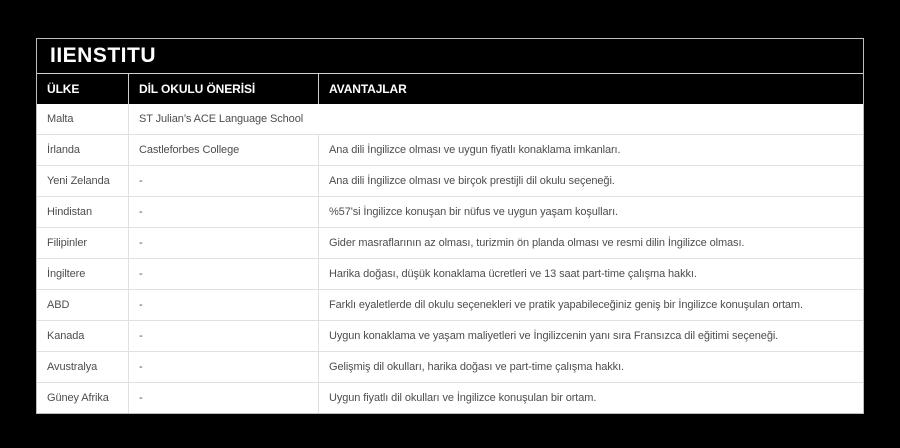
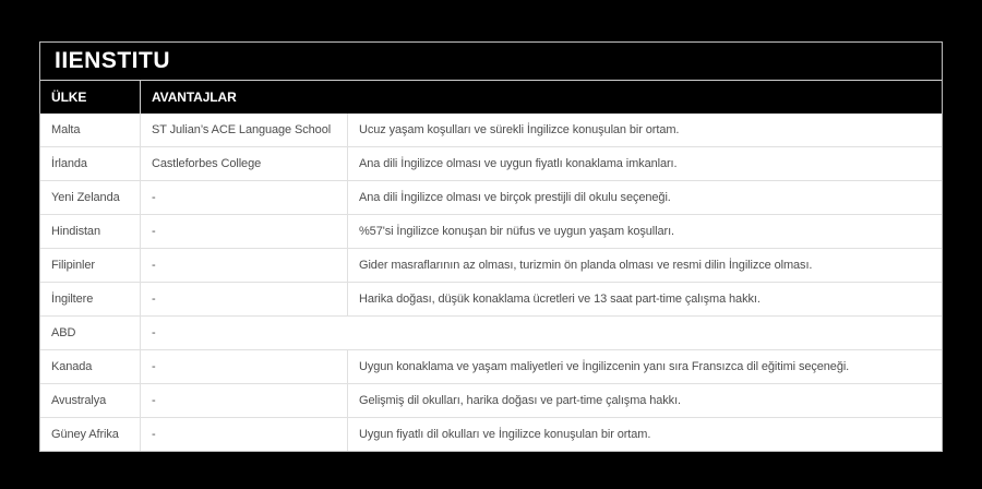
  IIENSTITU
  ÜLKE
- DİL OKULU ÖNERİSİ
  AVANTAJLAR
  Malta
  ST Julian’s ACE Language School
+ Ucuz yaşam koşulları ve sürekli İngilizce konuşulan bir ortam.
  İrlanda
  Castleforbes College
  Ana dili İngilizce olması ve uygun fiyatlı konaklama imkanları.
  Yeni Zelanda
  -
  Ana dili İngilizce olması ve birçok prestijli dil okulu seçeneği.
  Hindistan
  -
  %57'si İngilizce konuşan bir nüfus ve uygun yaşam koşulları.
  Filipinler
  -
  Gider masraflarının az olması, turizmin ön planda olması ve resmi dilin İngilizce olması.
  İngiltere
  -
  Harika doğası, düşük konaklama ücretleri ve 13 saat part-time çalışma hakkı.
  ABD
  -
- Farklı eyaletlerde dil okulu seçenekleri ve pratik yapabileceğiniz geniş bir İngilizce konuşulan ortam.
  Kanada
  -
  Uygun konaklama ve yaşam maliyetleri ve İngilizcenin yanı sıra Fransızca dil eğitimi seçeneği.
  Avustralya
  -
  Gelişmiş dil okulları, harika doğası ve part-time çalışma hakkı.
  Güney Afrika
  -
  Uygun fiyatlı dil okulları ve İngilizce konuşulan bir ortam.
